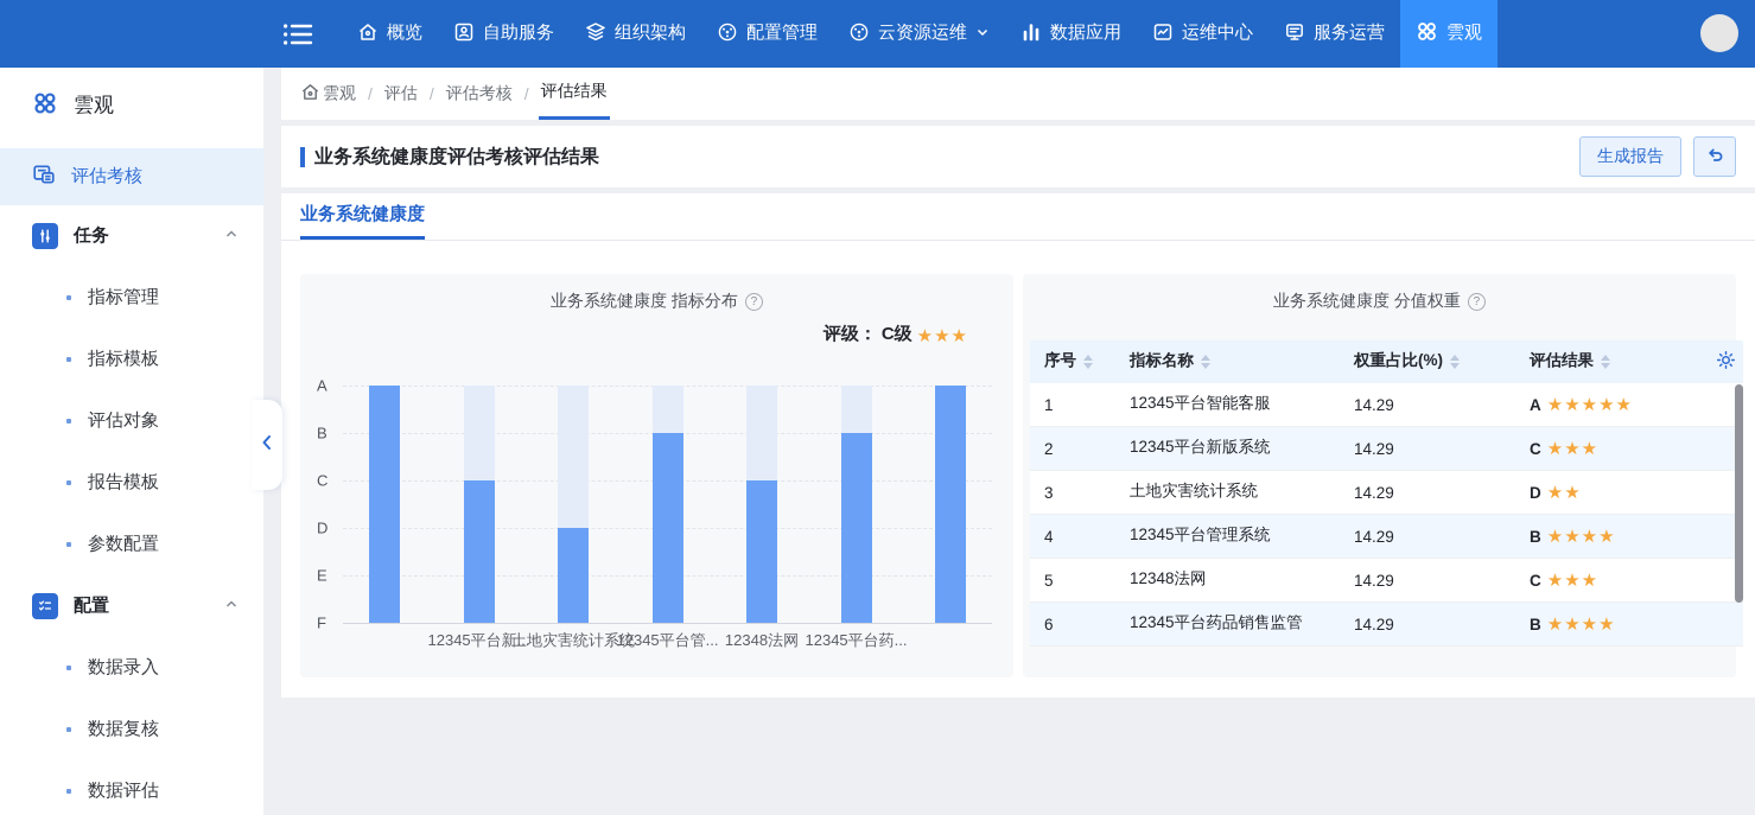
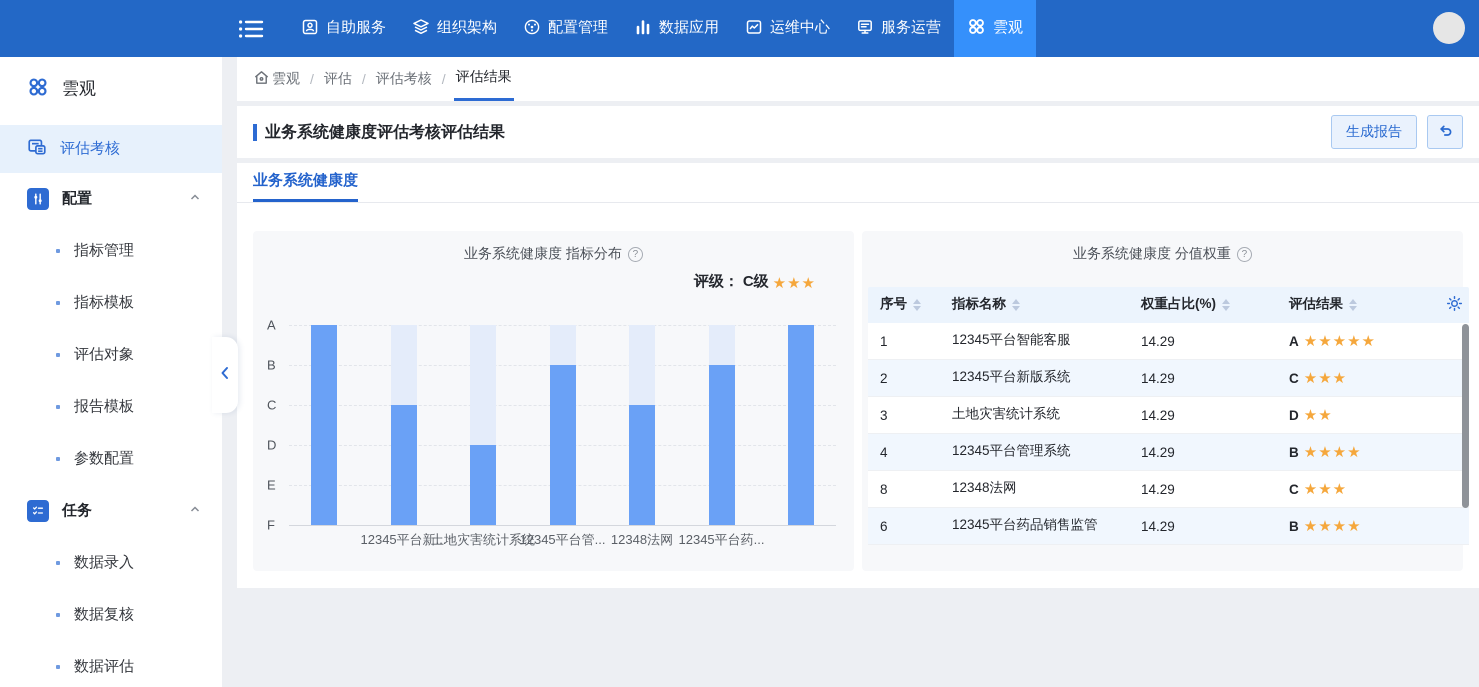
- 概览
  自助服务
  组织架构
  配置管理
- 云资源运维
  数据应用
  运维中心
  服务运营
  雲观
  雲观
  评估考核
- 任务
+ 配置
  指标管理
  指标模板
  评估对象
  报告模板
  参数配置
- 配置
+ 任务
  数据录入
  数据复核
  数据评估
  雲观
  /
  评估
  /
  评估考核
  /
  评估结果
  业务系统健康度评估考核评估结果
  生成报告
  业务系统健康度
  业务系统健康度 指标分布
  ?
  评级：
  C级
  ★★★
  A
  B
  C
  D
  E
  F
  12345平台新...
  土地灾害统计系统
  12345平台管...
  12348法网
  12345平台药...
  业务系统健康度 分值权重
  ?
  序号
  指标名称
  权重占比(%)
  评估结果
  1
  12345平台智能客服
  14.29
  A ★★★★★
  2
  12345平台新版系统
  14.29
  C ★★★
  3
  土地灾害统计系统
  14.29
  D ★★
  4
  12345平台管理系统
  14.29
  B ★★★★
- 5
+ 8
  12348法网
  14.29
  C ★★★
  6
  12345平台药品销售监管
  14.29
  B ★★★★
